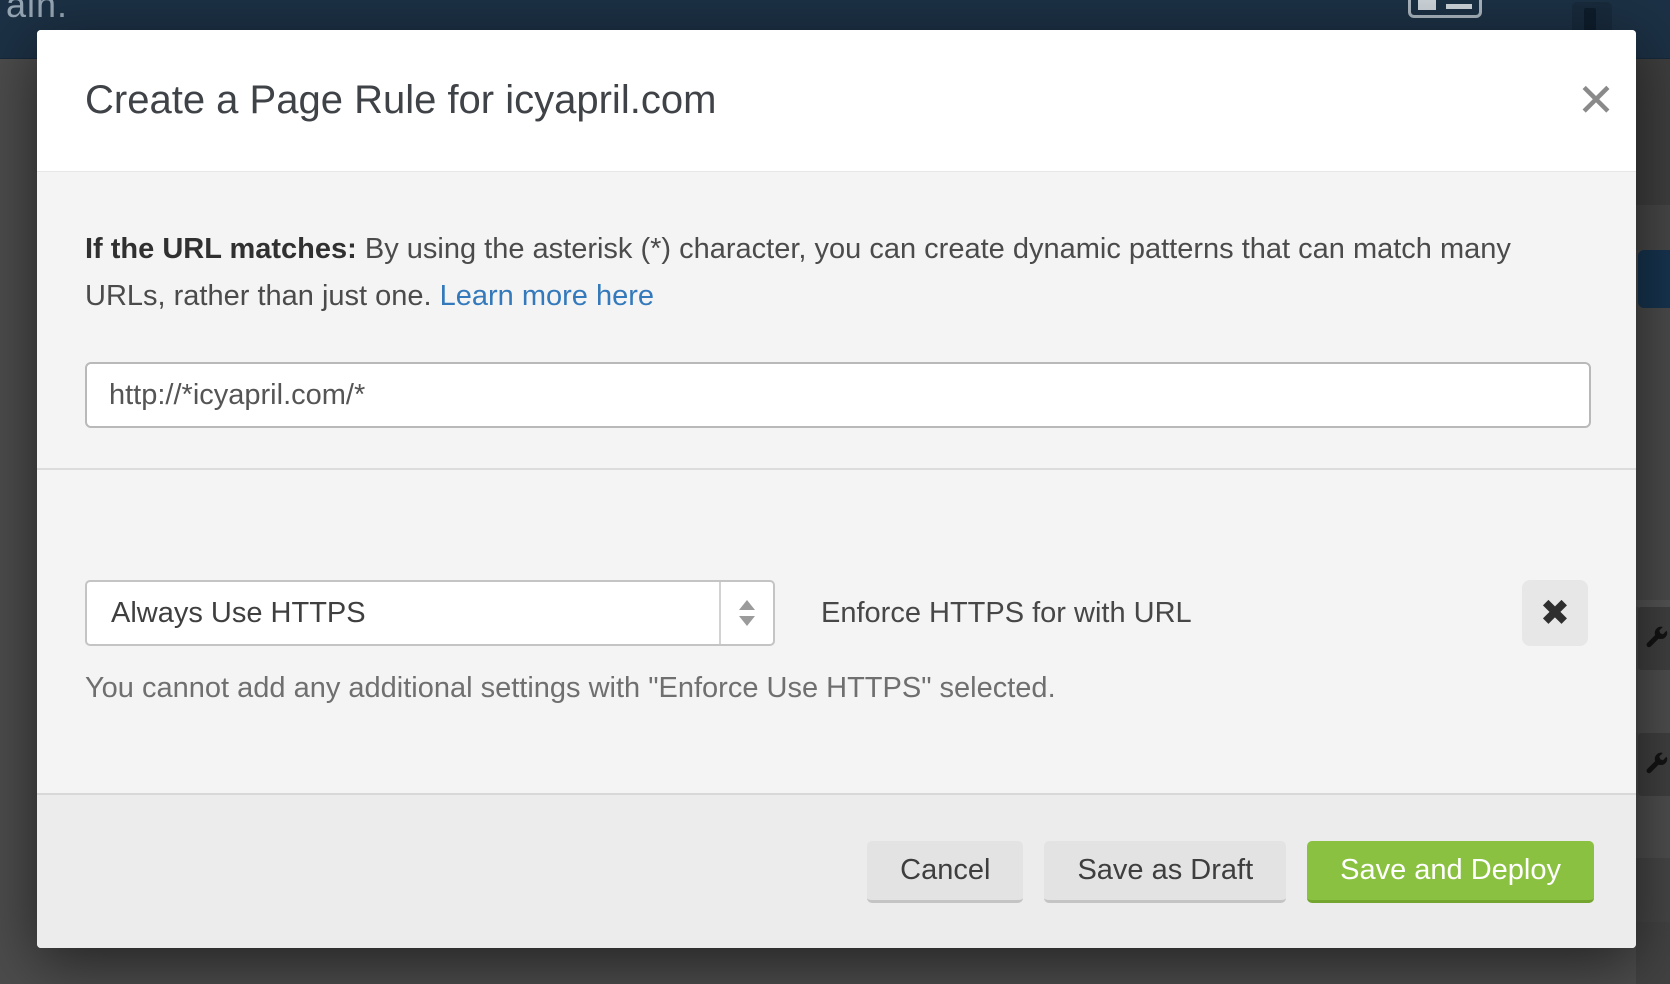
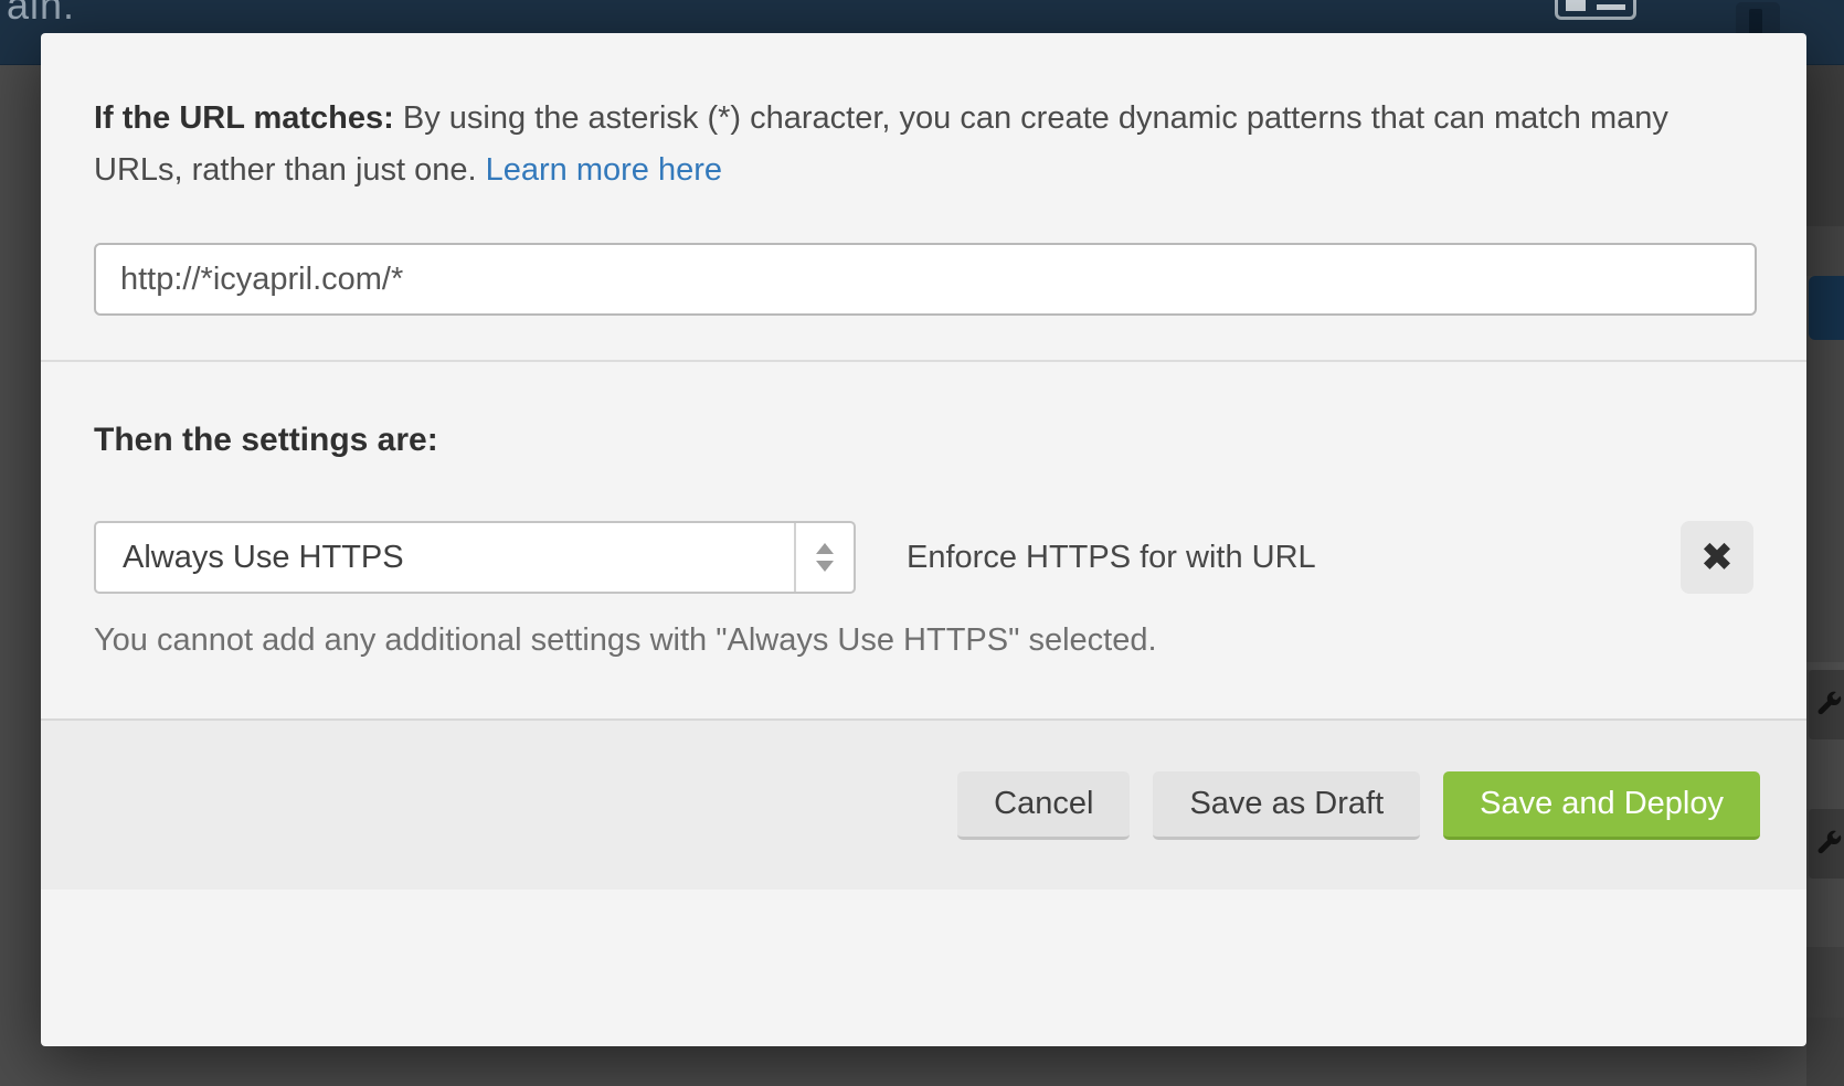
  ain.
- Create a Page Rule for icyapril.com
- ✕
  If the URL matches: By using the asterisk (*) character, you can create dynamic patterns that can match many URLs, rather than just one. Learn more here
  http://*icyapril.com/*
+ Then the settings are:
  Always Use HTTPS
  Enforce HTTPS for with URL
  ✖
- You cannot add any additional settings with "Enforce Use HTTPS" selected.
+ You cannot add any additional settings with "Always Use HTTPS" selected.
  Cancel
  Save as Draft
  Save and Deploy
